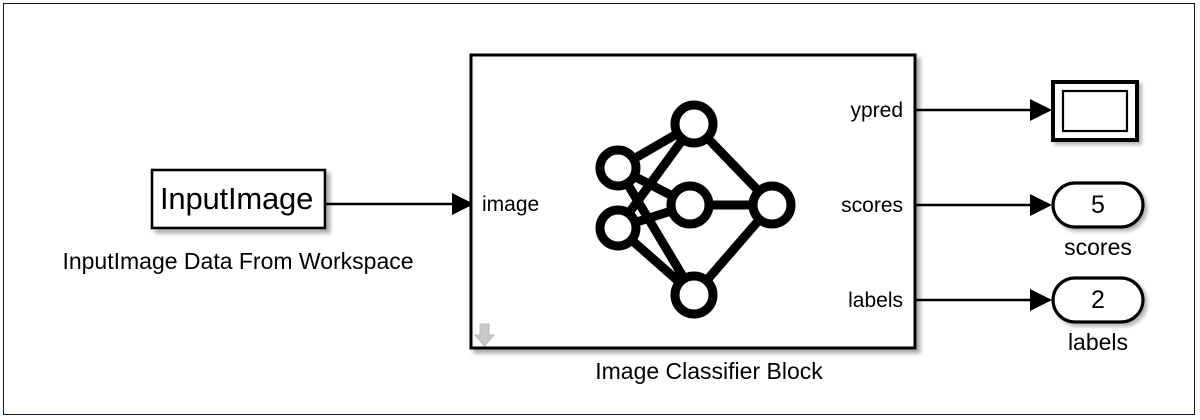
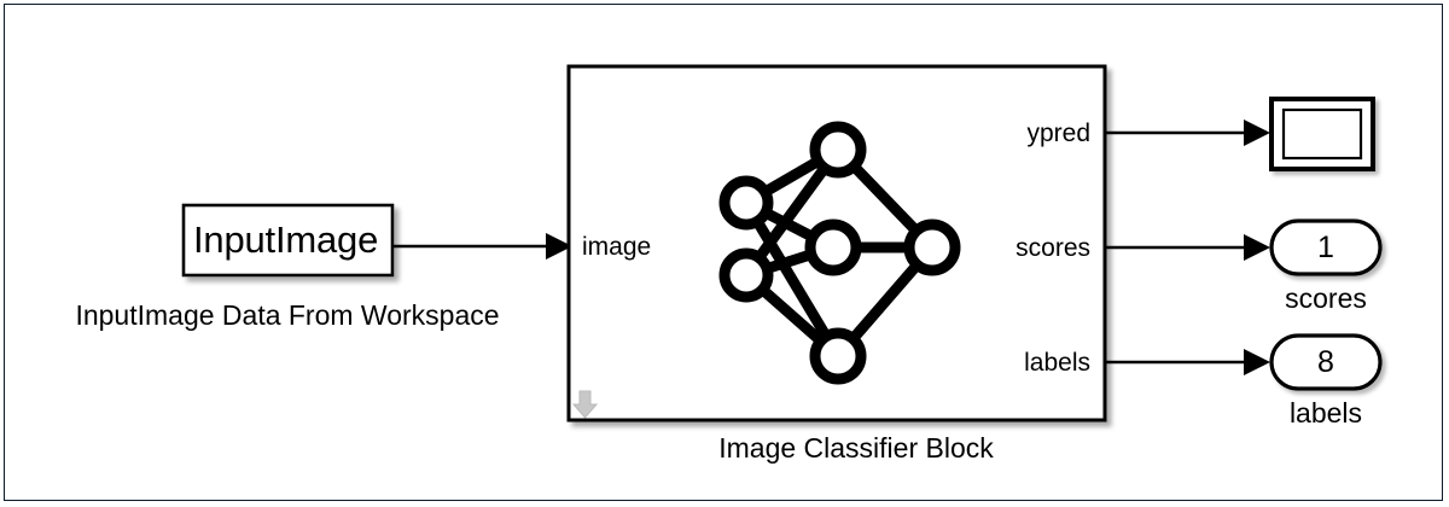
  InputImage
  InputImage Data From Workspace
  image
  ypred
  scores
  labels
  Image Classifier Block
- 5
+ 1
  scores
- 2
+ 8
  labels
